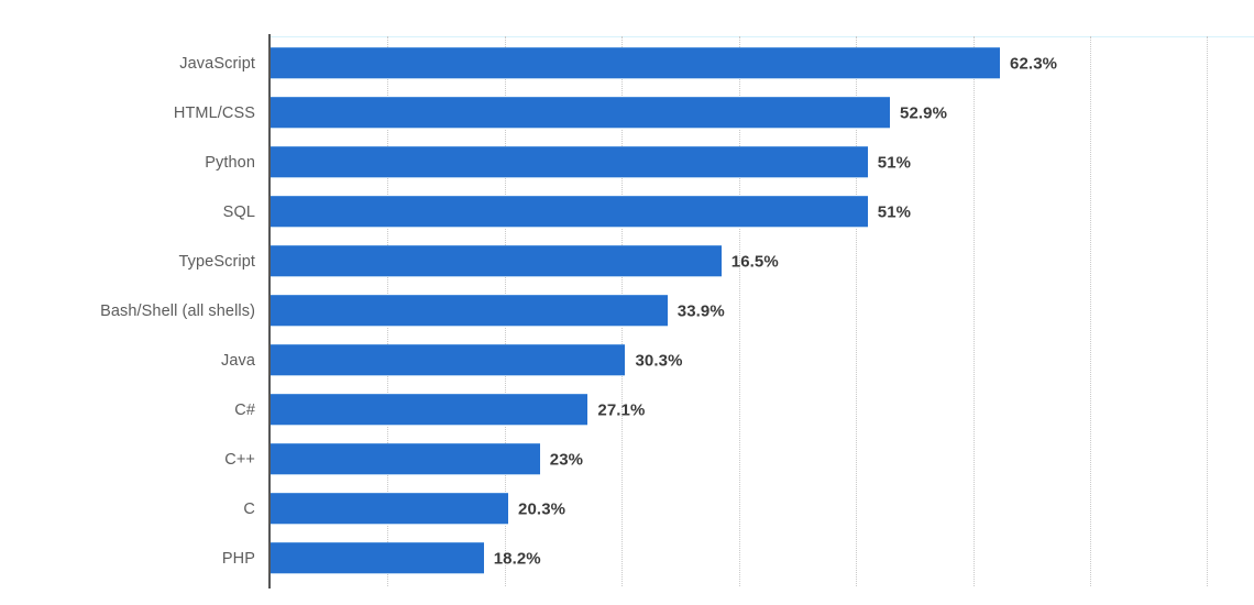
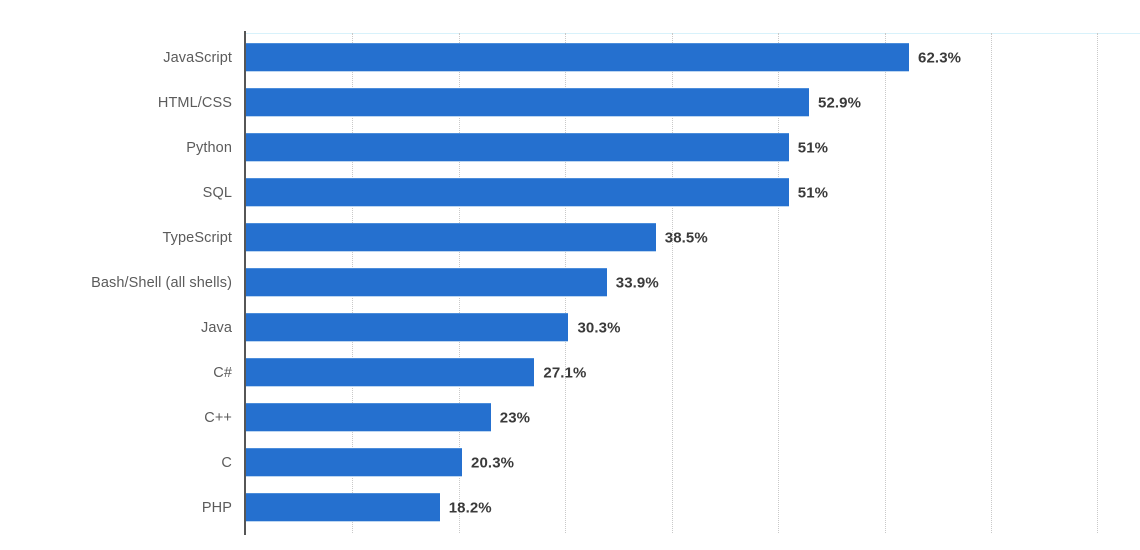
  JavaScript
  HTML/CSS
  Python
  SQL
  TypeScript
  Bash/Shell (all shells)
  Java
  C#
  C++
  C
  PHP
  62.3%
  52.9%
  51%
  51%
- 16.5%
+ 38.5%
  33.9%
  30.3%
  27.1%
  23%
  20.3%
  18.2%
